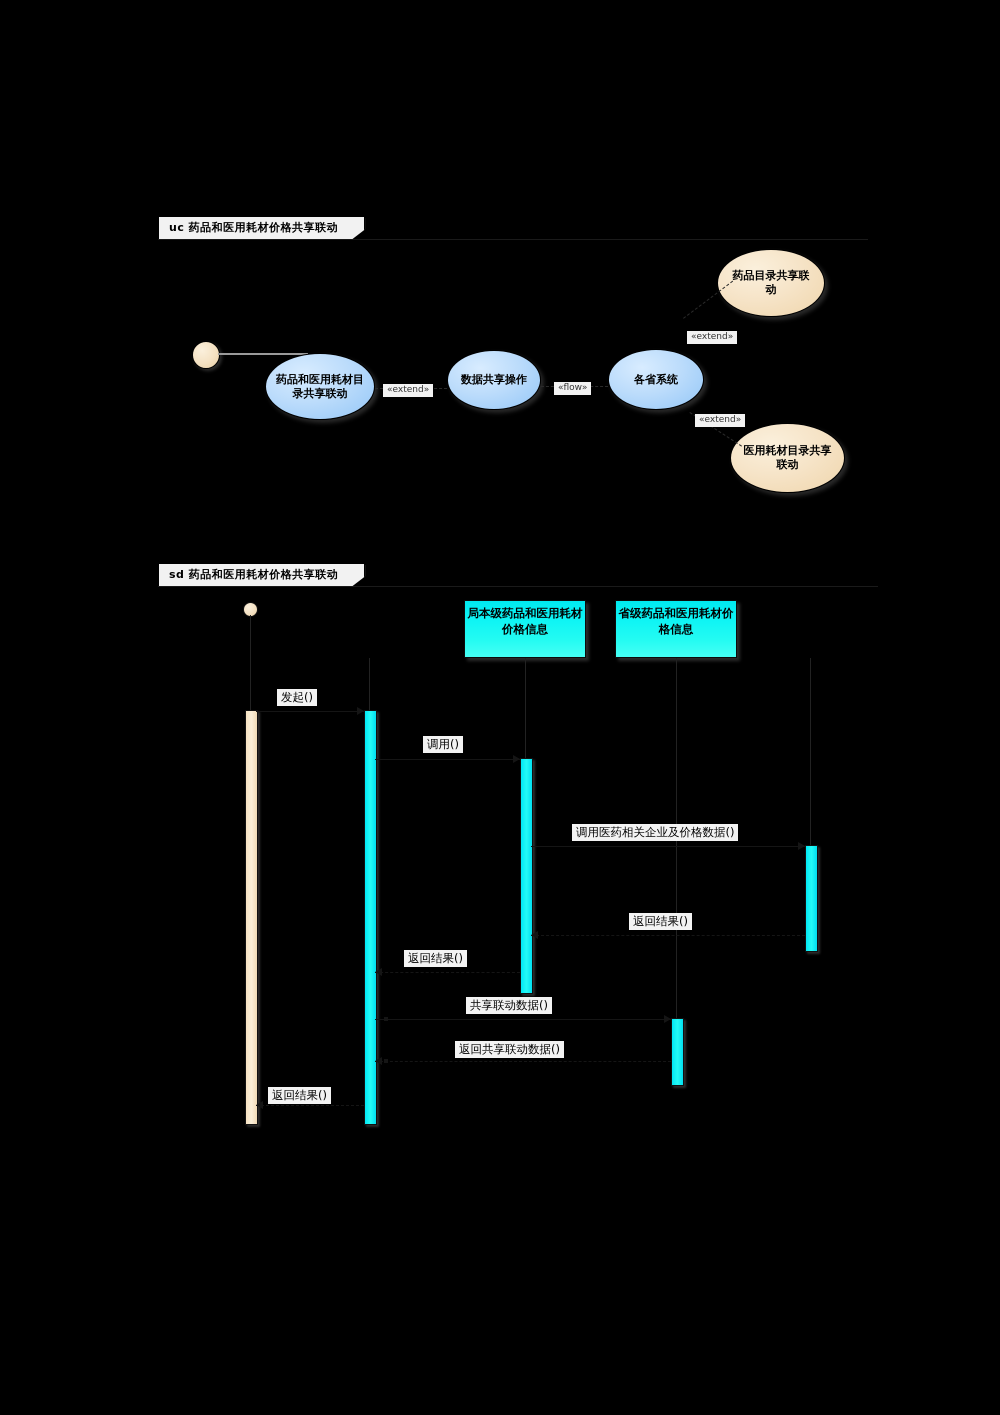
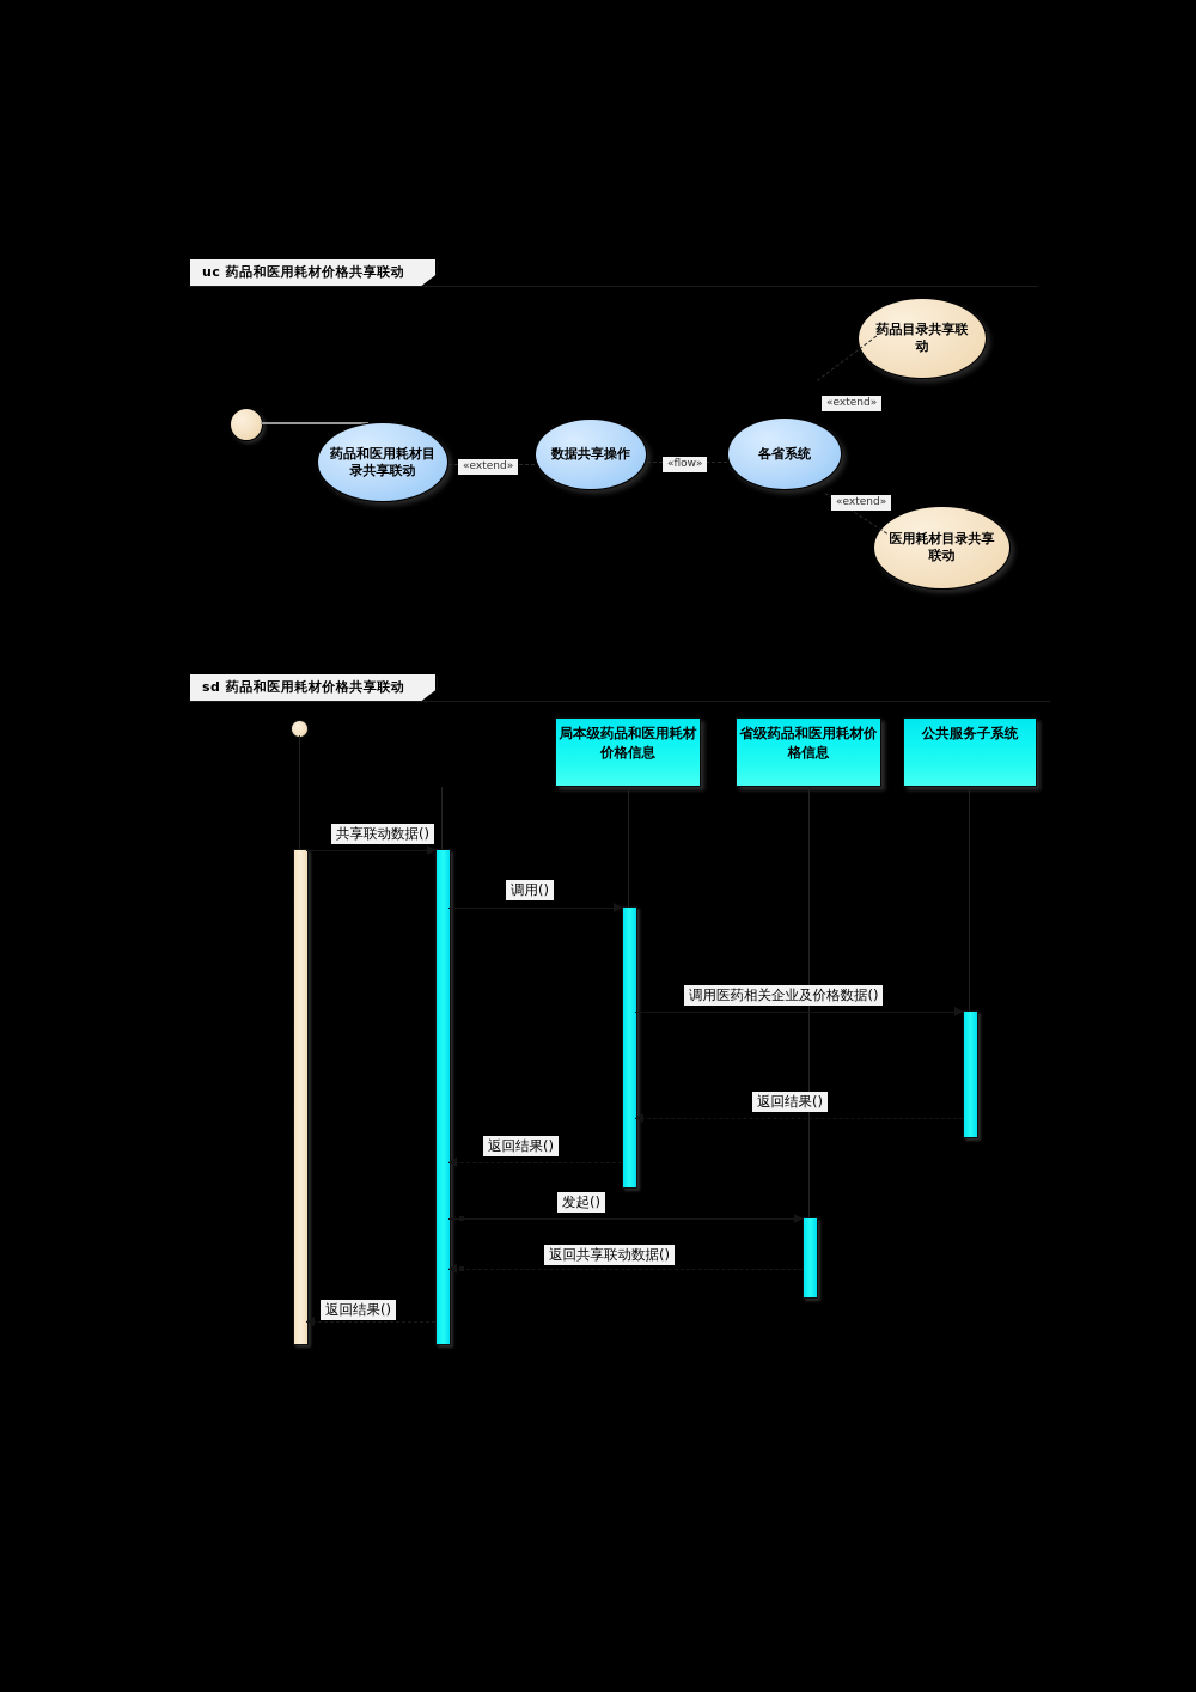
  uc 药品和医用耗材价格共享联动
  药品和医用耗材目录共享联动
  数据共享操作
  各省系统
  药品目录共享联动
  医用耗材目录共享联动
  «extend»
  «flow»
  «extend»
  «extend»
  sd 药品和医用耗材价格共享联动
  局本级药品和医用耗材价格信息
  省级药品和医用耗材价格信息
+ 公共服务子系统
- 发起()
+ 共享联动数据()
  调用()
  调用医药相关企业及价格数据()
  返回结果()
  返回结果()
- 共享联动数据()
+ 发起()
  返回共享联动数据()
  返回结果()
